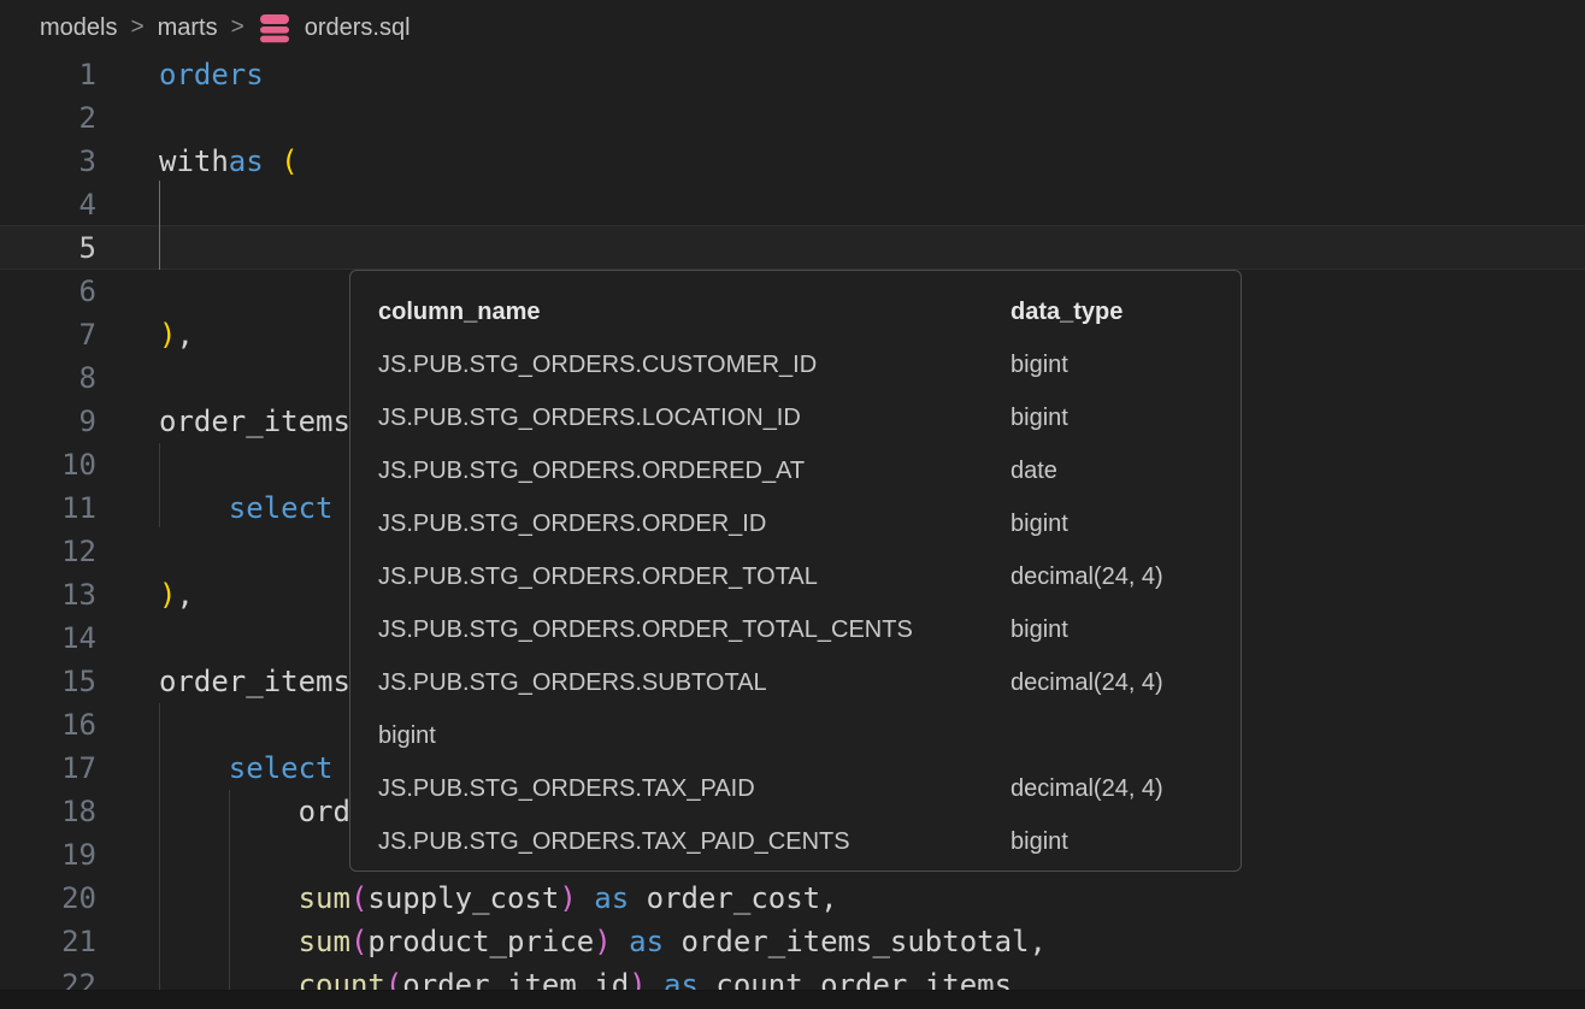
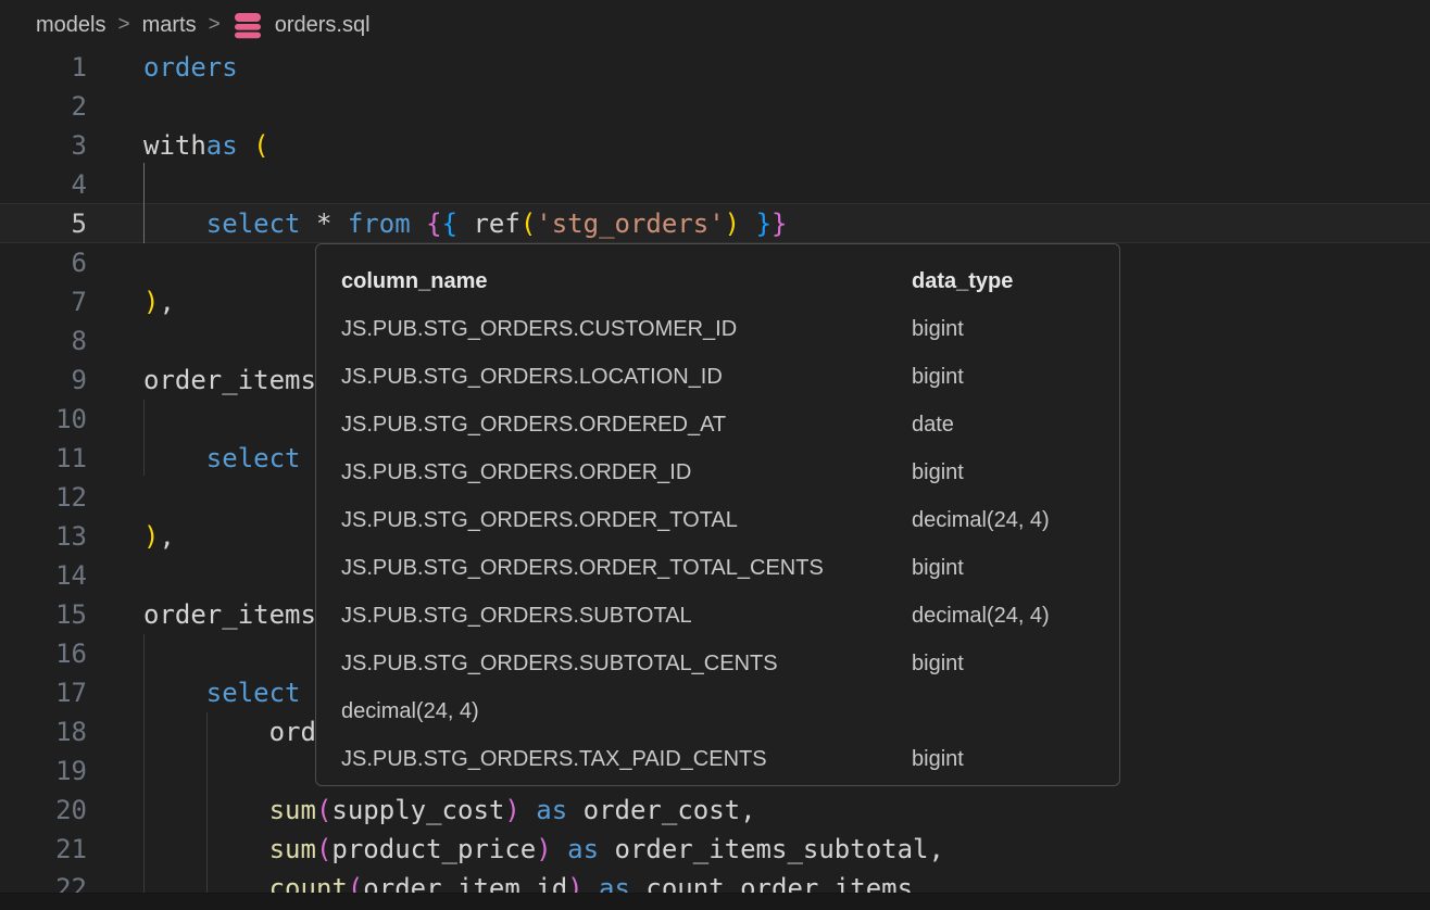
  models
  >
  marts
  >
  orders.sql
  1
  orders
  2
  3
  withas (
  4
  5
+ select * from {{ ref('stg_orders') }}
  6
  7
  ),
  8
  9
  order_items
  10
  11
  select
  12
  13
  ),
  14
  15
  order_items
  16
  17
  select
  18
  ord
  19
  20
  sum(supply_cost) as order_cost,
  21
  sum(product_price) as order_items_subtotal,
  22
  count(order_item_id) as count_order_items
  column_name
  data_type
  JS.PUB.STG_ORDERS.CUSTOMER_ID
  bigint
  JS.PUB.STG_ORDERS.LOCATION_ID
  bigint
  JS.PUB.STG_ORDERS.ORDERED_AT
  date
  JS.PUB.STG_ORDERS.ORDER_ID
  bigint
  JS.PUB.STG_ORDERS.ORDER_TOTAL
  decimal(24, 4)
  JS.PUB.STG_ORDERS.ORDER_TOTAL_CENTS
  bigint
  JS.PUB.STG_ORDERS.SUBTOTAL
  decimal(24, 4)
+ JS.PUB.STG_ORDERS.SUBTOTAL_CENTS
  bigint
- JS.PUB.STG_ORDERS.TAX_PAID
  decimal(24, 4)
  JS.PUB.STG_ORDERS.TAX_PAID_CENTS
  bigint
